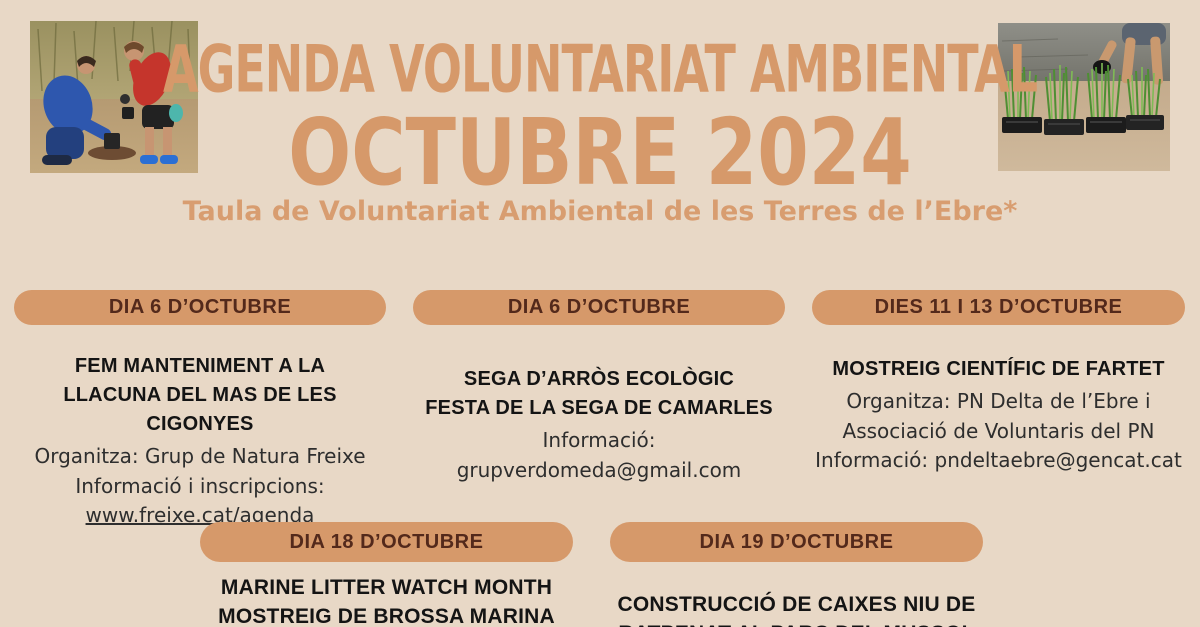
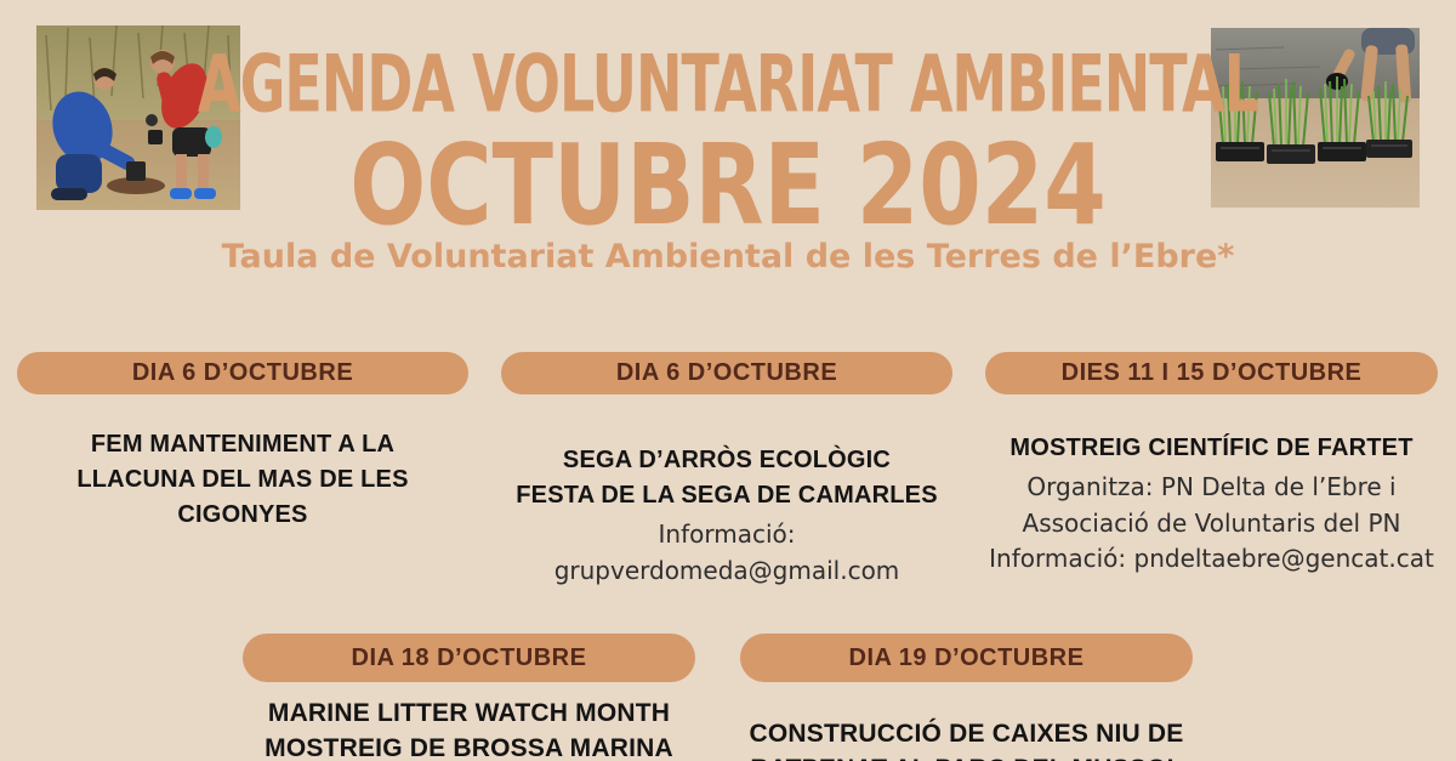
  AGENDA VOLUNTARIAT AMBIENTAL
  OCTUBRE 2024
  Taula de Voluntariat Ambiental de les Terres de l’Ebre*
  DIA 6 D’OCTUBRE
  FEM MANTENIMENT A LA
  LLACUNA DEL MAS DE LES CIGONYES
- Organitza: Grup de Natura Freixe
- Informació i inscripcions:
- www.freixe.cat/agenda
  DIA 6 D’OCTUBRE
  SEGA D’ARRÒS ECOLÒGIC
  FESTA DE LA SEGA DE CAMARLES
  Informació: grupverdomeda@gmail.com
- DIES 11 I 13 D’OCTUBRE
+ DIES 11 I 15 D’OCTUBRE
  MOSTREIG CIENTÍFIC DE FARTET
  Organitza: PN Delta de l’Ebre i
  Associació de Voluntaris del PN
  Informació: pndeltaebre@gencat.cat
  DIA 18 D’OCTUBRE
  MARINE LITTER WATCH MONTH
  MOSTREIG DE BROSSA MARINA
  DIA 19 D’OCTUBRE
  CONSTRUCCIÓ DE CAIXES NIU DE
